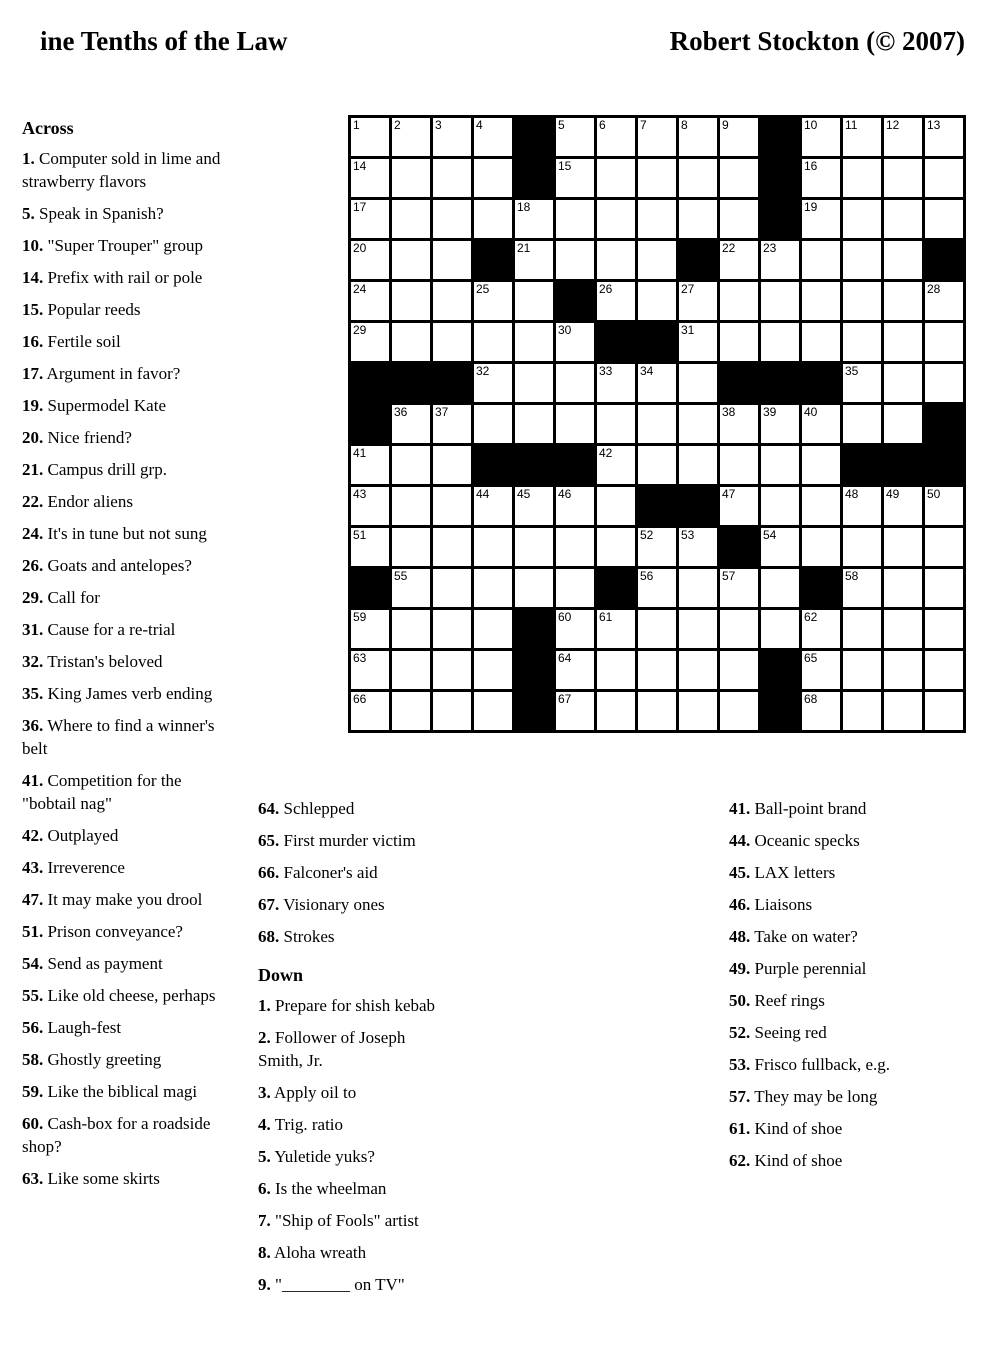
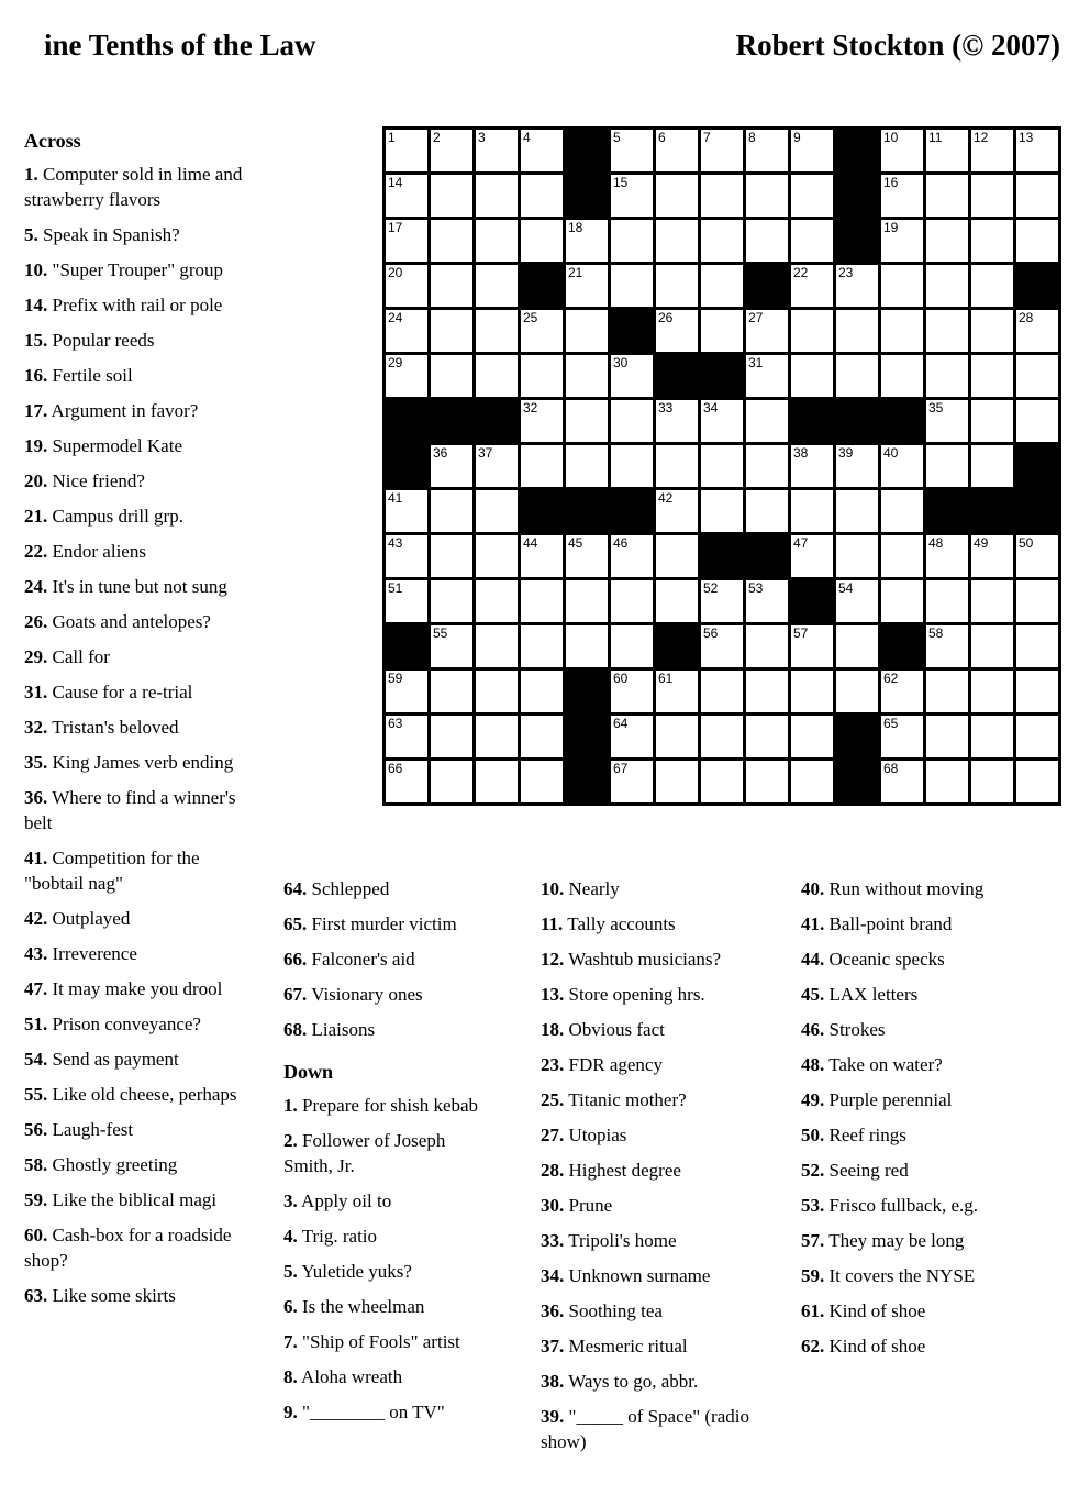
  ine Tenths of the Law
  Robert Stockton (© 2007)
  1
  2
  3
  4
  5
  6
  7
  8
  9
  10
  11
  12
  13
  14
  15
  16
  17
  18
  19
  20
  21
  22
  23
  24
  25
  26
  27
  28
  29
  30
  31
  32
  33
  34
  35
  36
  37
  38
  39
  40
  41
  42
  43
  44
  45
  46
  47
  48
  49
  50
  51
  52
  53
  54
  55
  56
  57
  58
  59
  60
  61
  62
  63
  64
  65
  66
  67
  68
  Across
  1. Computer sold in lime and strawberry flavors
  5. Speak in Spanish?
  10. "Super Trouper" group
  14. Prefix with rail or pole
  15. Popular reeds
  16. Fertile soil
  17. Argument in favor?
  19. Supermodel Kate
  20. Nice friend?
  21. Campus drill grp.
  22. Endor aliens
  24. It's in tune but not sung
  26. Goats and antelopes?
  29. Call for
  31. Cause for a re-trial
  32. Tristan's beloved
  35. King James verb ending
  36. Where to find a winner's belt
  41. Competition for the "bobtail nag"
  42. Outplayed
  43. Irreverence
  47. It may make you drool
  51. Prison conveyance?
  54. Send as payment
  55. Like old cheese, perhaps
  56. Laugh-fest
  58. Ghostly greeting
  59. Like the biblical magi
  60. Cash-box for a roadside shop?
  63. Like some skirts
  64. Schlepped
  65. First murder victim
  66. Falconer's aid
  67. Visionary ones
- 68. Strokes
+ 68. Liaisons
  Down
  1. Prepare for shish kebab
  2. Follower of Joseph Smith, Jr.
  3. Apply oil to
  4. Trig. ratio
  5. Yuletide yuks?
  6. Is the wheelman
  7. "Ship of Fools" artist
  8. Aloha wreath
  9. "________ on TV"
+ 10. Nearly
+ 11. Tally accounts
+ 12. Washtub musicians?
+ 13. Store opening hrs.
+ 18. Obvious fact
+ 23. FDR agency
+ 25. Titanic mother?
+ 27. Utopias
+ 28. Highest degree
+ 30. Prune
+ 33. Tripoli's home
+ 34. Unknown surname
+ 36. Soothing tea
+ 37. Mesmeric ritual
+ 38. Ways to go, abbr.
+ 39. "_____ of Space" (radio show)
+ 40. Run without moving
  41. Ball-point brand
  44. Oceanic specks
  45. LAX letters
- 46. Liaisons
+ 46. Strokes
  48. Take on water?
  49. Purple perennial
  50. Reef rings
  52. Seeing red
  53. Frisco fullback, e.g.
  57. They may be long
+ 59. It covers the NYSE
  61. Kind of shoe
  62. Kind of shoe
